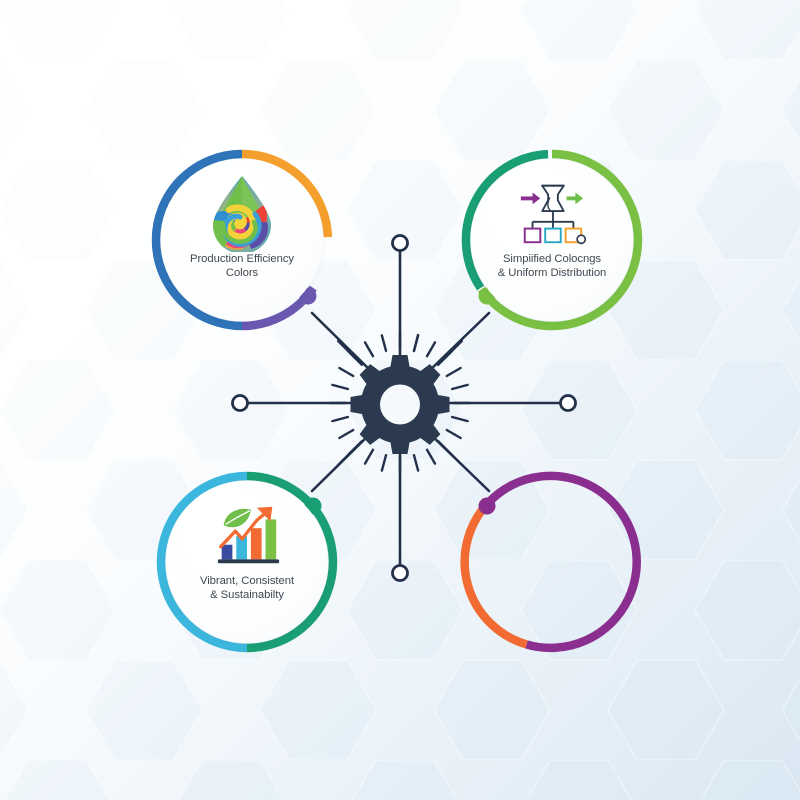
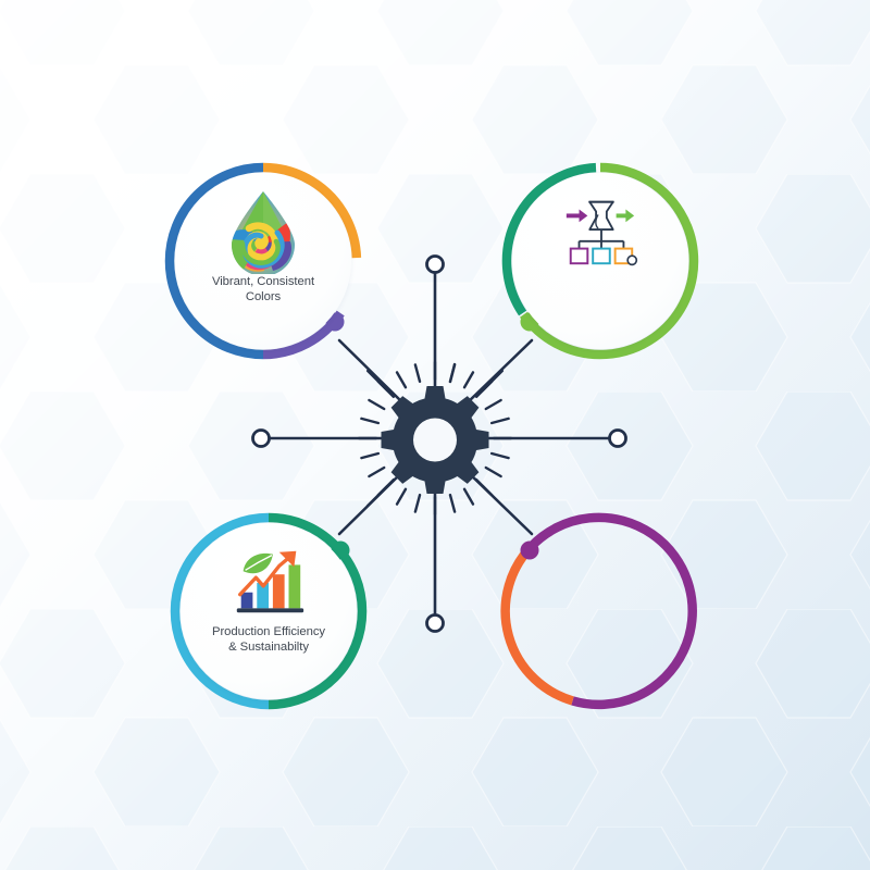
- Production Efficiency
+ Vibrant, Consistent
  Colors
- Simpiified Colocngs
- & Uniform Distribution
- Vibrant, Consistent
+ Production Efficiency
  & Sustainabilty
